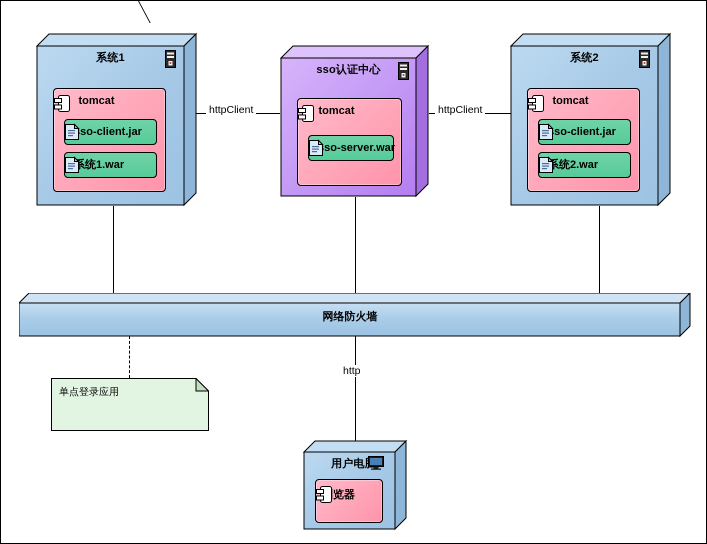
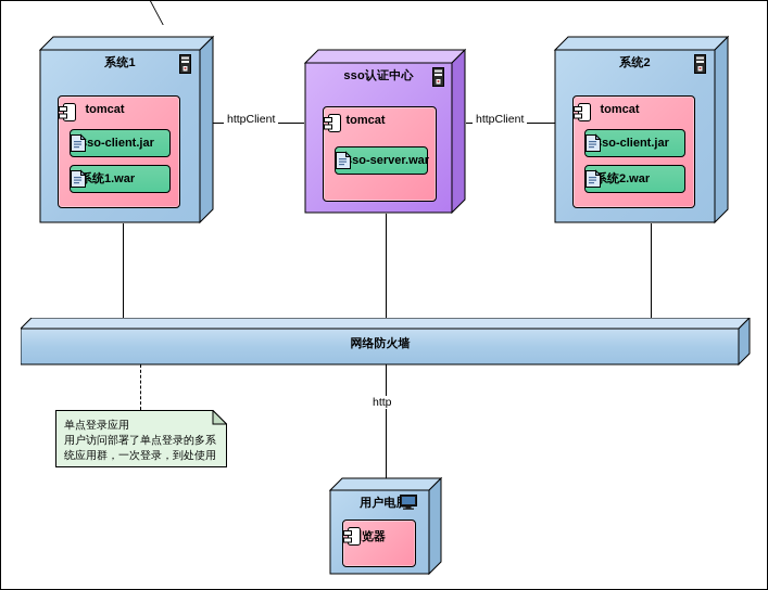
  httpClient
  httpClient
  http
  系统1
  tomcat
  so-client.jar
  系统1.war
  sso认证中心
  tomcat
  so-server.war
  系统2
  tomcat
  so-client.jar
  系统2.war
  网络防火墙
  单点登录应用
+ 用户访问部署了单点登录的多系统应用群，一次登录，到处使用
  用户电
